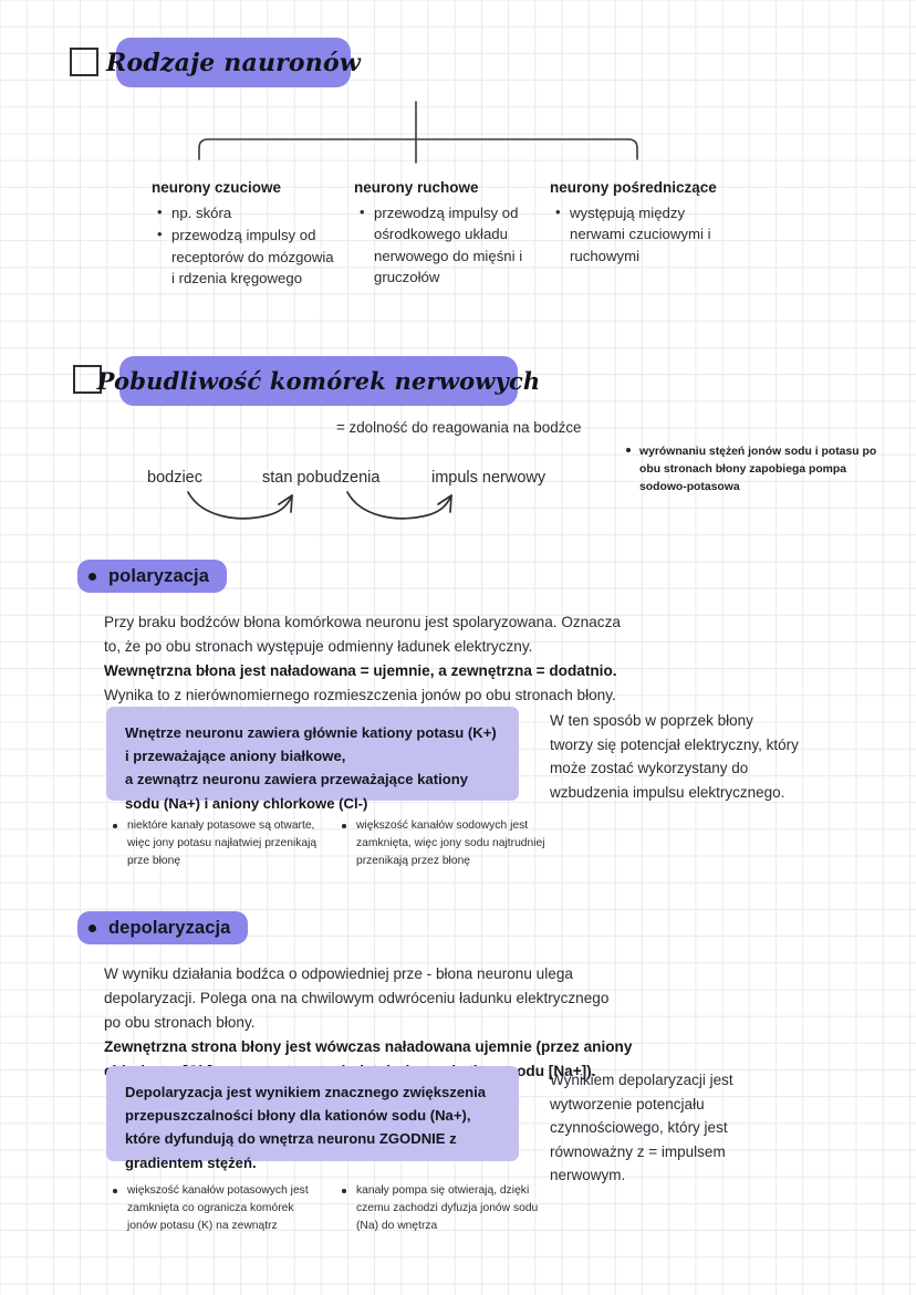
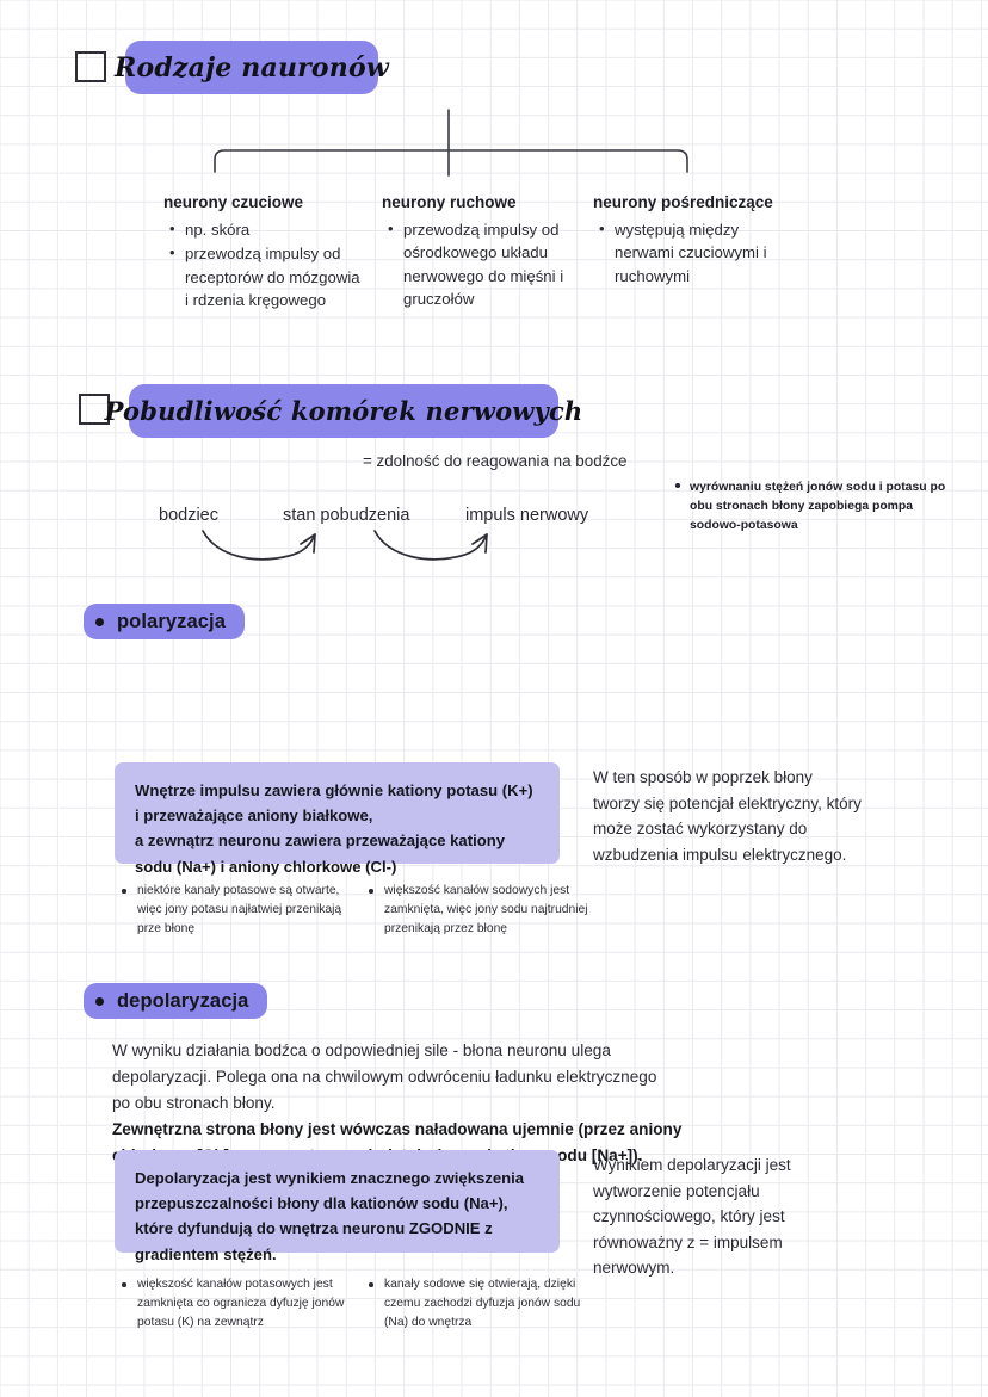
  Rodzaje nauronów
  neurony czuciowe
  np. skóra
  przewodzą impulsy od receptorów do mózgowia i rdzenia kręgowego
  neurony ruchowe
  przewodzą impulsy od ośrodkowego układu nerwowego do mięśni i gruczołów
  neurony pośredniczące
  występują między nerwami czuciowymi i ruchowymi
  Pobudliwość komórek nerwowych
  = zdolność do reagowania na bodźce
  bodziec
  stan pobudzenia
  impuls nerwowy
  wyrównaniu stężeń jonów sodu i potasu po obu stronach błony zapobiega pompa sodowo-potasowa
  polaryzacja
- Przy braku bodźców błona komórkowa neuronu jest spolaryzowana. Oznacza
- to, że po obu stronach występuje odmienny ładunek elektryczny.
- Wewnętrzna błona jest naładowana = ujemnie, a zewnętrzna = dodatnio.
- Wynika to z nierównomiernego rozmieszczenia jonów po obu stronach błony.
- Wnętrze neuronu zawiera głównie kationy potasu (K+)
+ Wnętrze impulsu zawiera głównie kationy potasu (K+)
  i przeważające aniony białkowe,
  a zewnątrz neuronu zawiera przeważające kationy
  sodu (Na+) i aniony chlorkowe (Cl-)
  W ten sposób w poprzek błony tworzy się potencjał elektryczny, który może zostać wykorzystany do wzbudzenia impulsu elektrycznego.
  niektóre kanały potasowe są otwarte, więc jony potasu najłatwiej przenikają prze błonę
  większość kanałów sodowych jest zamknięta, więc jony sodu najtrudniej przenikają przez błonę
  depolaryzacja
- W wyniku działania bodźca o odpowiedniej prze - błona neuronu ulega
+ W wyniku działania bodźca o odpowiedniej sile - błona neuronu ulega
  depolaryzacji. Polega ona na chwilowym odwróceniu ładunku elektrycznego
  po obu stronach błony.
  Zewnętrzna strona błony jest wówczas naładowana ujemnie (przez aniony
  Depolaryzacja jest wynikiem znacznego zwiększenia
  przepuszczalności błony dla kationów sodu (Na+),
  które dyfundują do wnętrza neuronu ZGODNIE z
  gradientem stężeń.
  Wynikiem depolaryzacji jest wytworzenie potencjału czynnościowego, który jest równoważny z = impulsem nerwowym.
- większość kanałów potasowych jest zamknięta co ogranicza komórek jonów potasu (K) na zewnątrz
+ większość kanałów potasowych jest zamknięta co ogranicza dyfuzję jonów potasu (K) na zewnątrz
- kanały pompa się otwierają, dzięki czemu zachodzi dyfuzja jonów sodu (Na) do wnętrza
+ kanały sodowe się otwierają, dzięki czemu zachodzi dyfuzja jonów sodu (Na) do wnętrza
